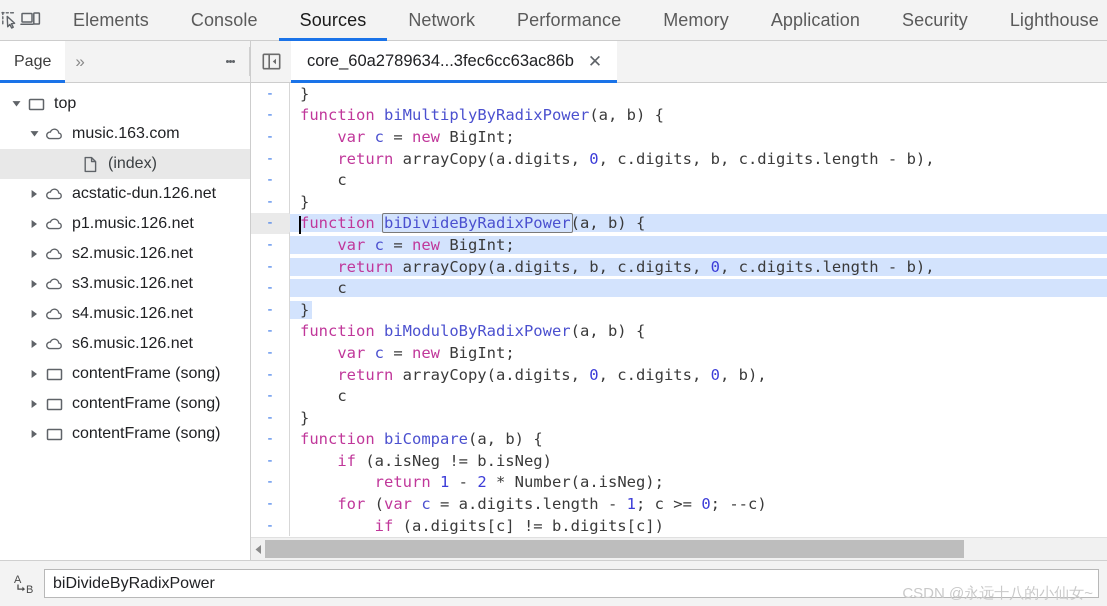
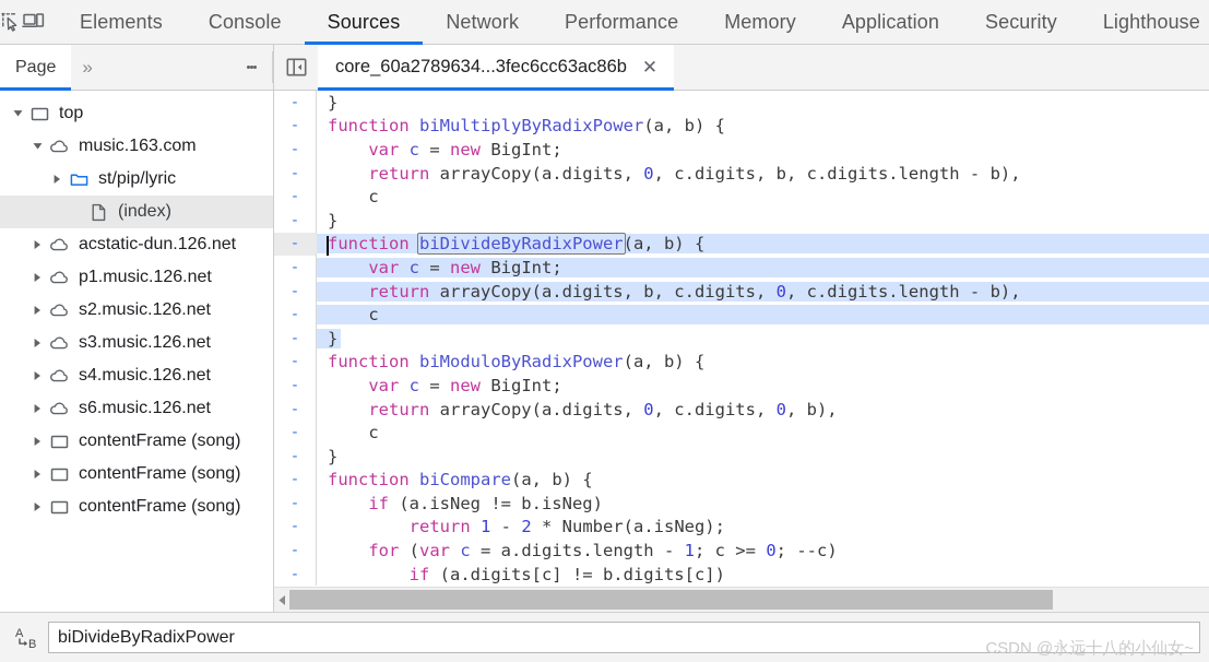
  Elements
  Console
  Sources
  Network
  Performance
  Memory
  Application
  Security
  Lighthouse
  Page
  »
  top
  music.163.com
+ st/pip/lyric
  (index)
  acstatic-dun.126.net
  p1.music.126.net
  s2.music.126.net
  s3.music.126.net
  s4.music.126.net
  s6.music.126.net
  contentFrame (song)
  contentFrame (song)
  contentFrame (song)
  core_60a2789634...3fec6cc63ac86b
  ✕
  -
  }
  -
  function biMultiplyByRadixPower(a, b) {
  -
  var c = new BigInt;
  -
  return arrayCopy(a.digits, 0, c.digits, b, c.digits.length - b),
  -
  c
  -
  }
  -
  function biDivideByRadixPower(a, b) {
  -
  var c = new BigInt;
  -
  return arrayCopy(a.digits, b, c.digits, 0, c.digits.length - b),
  -
  c
  -
  }
  -
  function biModuloByRadixPower(a, b) {
  -
  var c = new BigInt;
  -
  return arrayCopy(a.digits, 0, c.digits, 0, b),
  -
  c
  -
  }
  -
  function biCompare(a, b) {
  -
  if (a.isNeg != b.isNeg)
  -
  return 1 - 2 * Number(a.isNeg);
  -
  for (var c = a.digits.length - 1; c >= 0; --c)
  -
  if (a.digits[c] != b.digits[c])
  A
  B
  biDivideByRadixPower
  CSDN @永远十八的小仙女~
